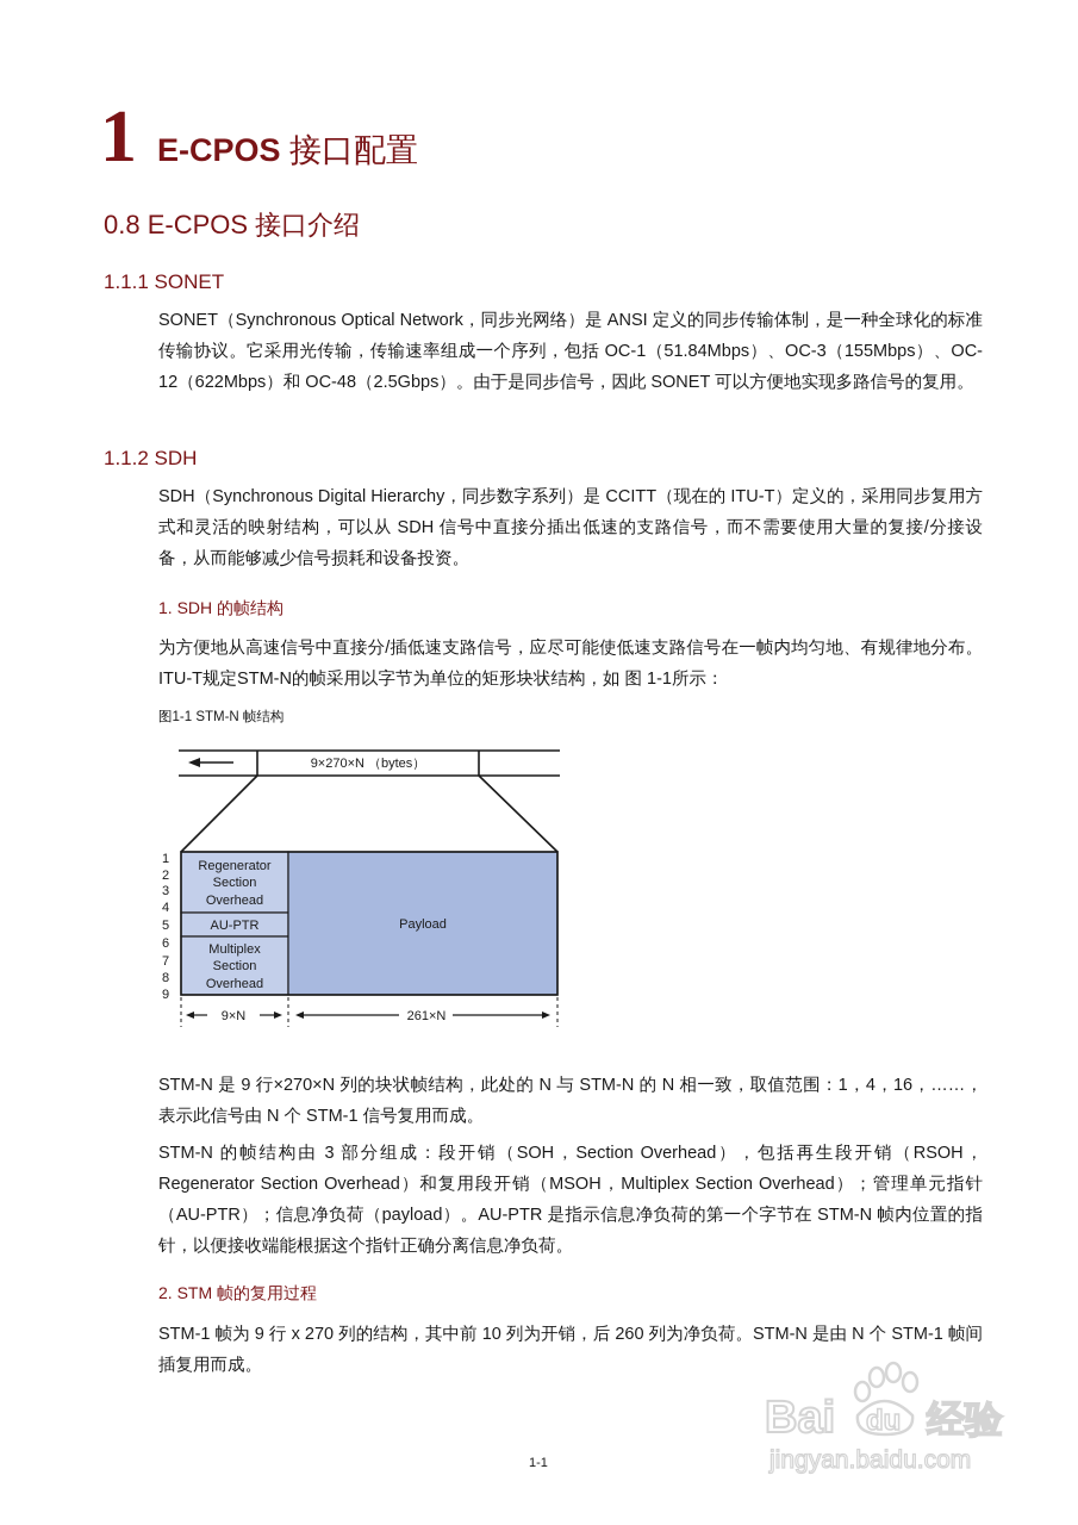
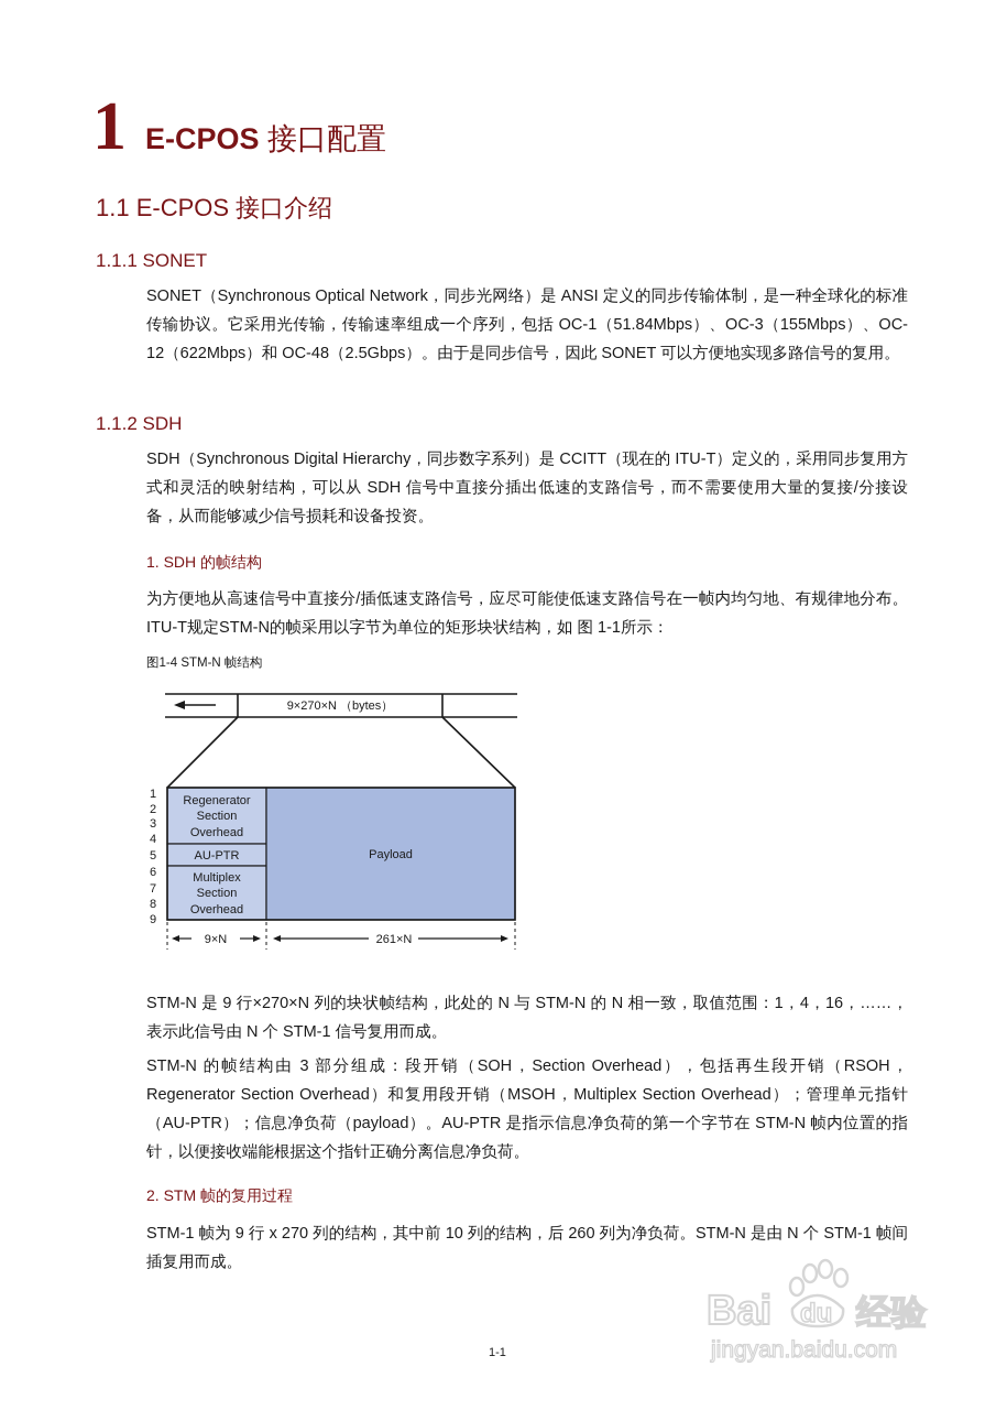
  1
  E-CPOS 接口配置
- 0.8 E-CPOS 接口介绍
+ 1.1 E-CPOS 接口介绍
  1.1.1 SONET
  SONET（Synchronous Optical Network，同步光网络）是 ANSI 定义的同步传输体制，是一种全球化的标准传输协议。它采用光传输，传输速率组成一个序列，包括 OC-1（51.84Mbps）、OC-3（155Mbps）、OC-12（622Mbps）和 OC-48（2.5Gbps）。由于是同步信号，因此 SONET 可以方便地实现多路信号的复用。
  1.1.2 SDH
  SDH（Synchronous Digital Hierarchy，同步数字系列）是 CCITT（现在的 ITU-T）定义的，采用同步复用方式和灵活的映射结构，可以从 SDH 信号中直接分插出低速的支路信号，而不需要使用大量的复接/分接设备，从而能够减少信号损耗和设备投资。
  1. SDH 的帧结构
  为方便地从高速信号中直接分/插低速支路信号，应尽可能使低速支路信号在一帧内均匀地、有规律地分布。ITU-T规定STM-N的帧采用以字节为单位的矩形块状结构，如 图 1-1所示：
- 图1-1 STM-N 帧结构
+ 图1-4 STM-N 帧结构
  9×270×N （bytes）
  Regenerator
  Section
  Overhead
  AU-PTR
  Multiplex
  Section
  Overhead
  Payload
  1
  2
  3
  4
  5
  6
  7
  8
  9
  9×N
  261×N
  STM-N 是 9 行×270×N 列的块状帧结构，此处的 N 与 STM-N 的 N 相一致，取值范围：1，4，16，……，表示此信号由 N 个 STM-1 信号复用而成。
  STM-N 的帧结构由 3 部分组成：段开销（SOH，Section Overhead），包括再生段开销（RSOH，Regenerator Section Overhead）和复用段开销（MSOH，Multiplex Section Overhead）；管理单元指针（AU-PTR）；信息净负荷（payload）。AU-PTR 是指示信息净负荷的第一个字节在 STM-N 帧内位置的指针，以便接收端能根据这个指针正确分离信息净负荷。
  2. STM 帧的复用过程
- STM-1 帧为 9 行 x 270 列的结构，其中前 10 列为开销，后 260 列为净负荷。STM-N 是由 N 个 STM-1 帧间插复用而成。
+ STM-1 帧为 9 行 x 270 列的结构，其中前 10 列的结构，后 260 列为净负荷。STM-N 是由 N 个 STM-1 帧间插复用而成。
  1-1
  Bai
  du
  经验
  jingyan.baidu.com
